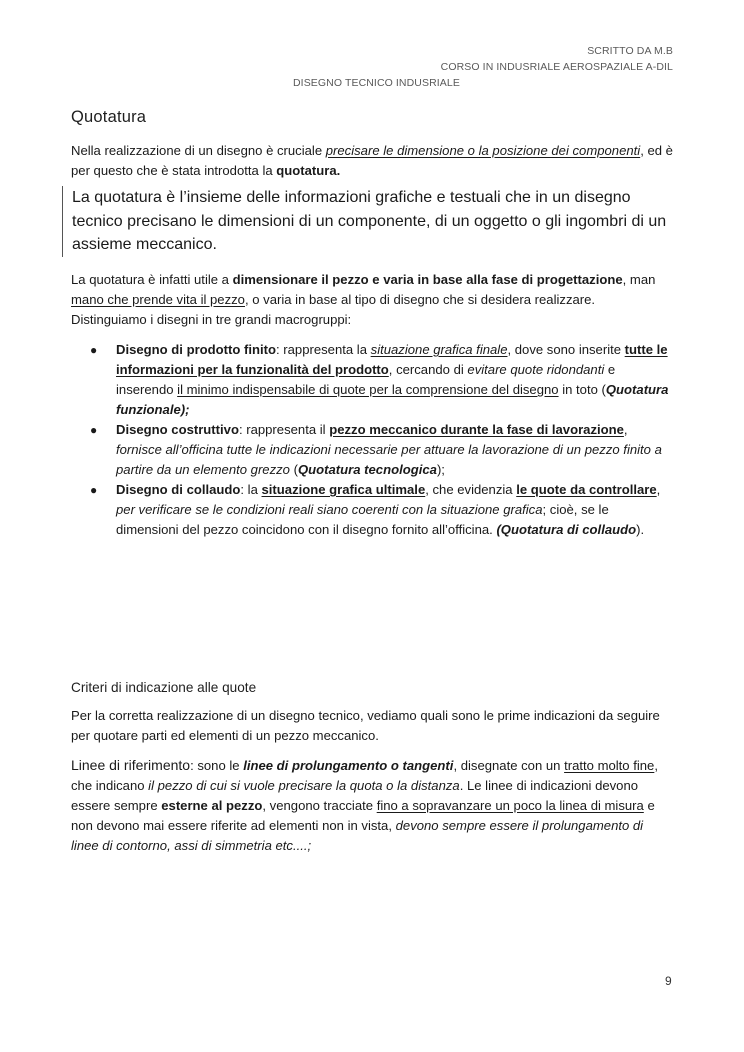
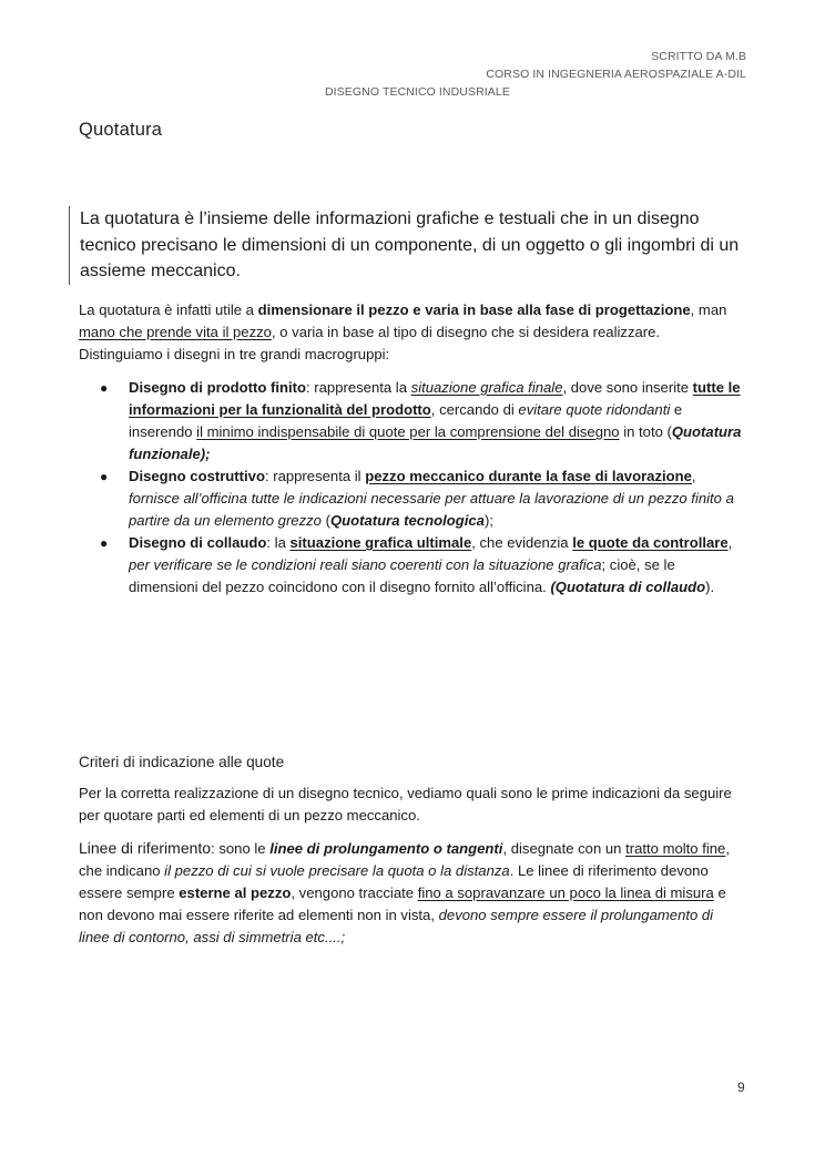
  SCRITTO DA M.B
- CORSO IN INDUSRIALE AEROSPAZIALE A-DIL
+ CORSO IN INGEGNERIA AEROSPAZIALE A-DIL
  DISEGNO TECNICO INDUSRIALE
  Quotatura
- Nella realizzazione di un disegno è cruciale precisare le dimensione o la posizione dei componenti, ed è per questo che è stata introdotta la quotatura.
  La quotatura è l’insieme delle informazioni grafiche e testuali che in un disegno tecnico precisano le dimensioni di un componente, di un oggetto o gli ingombri di un assieme meccanico.
  La quotatura è infatti utile a dimensionare il pezzo e varia in base alla fase di progettazione, man mano che prende vita il pezzo, o varia in base al tipo di disegno che si desidera realizzare. Distinguiamo i disegni in tre grandi macrogruppi:
  ●
  Disegno di prodotto finito: rappresenta la situazione grafica finale, dove sono inserite tutte le informazioni per la funzionalità del prodotto, cercando di evitare quote ridondanti e inserendo il minimo indispensabile di quote per la comprensione del disegno in toto (Quotatura funzionale);
  ●
  Disegno costruttivo: rappresenta il pezzo meccanico durante la fase di lavorazione, fornisce all’officina tutte le indicazioni necessarie per attuare la lavorazione di un pezzo finito a partire da un elemento grezzo (Quotatura tecnologica);
  ●
  Disegno di collaudo: la situazione grafica ultimale, che evidenzia le quote da controllare, per verificare se le condizioni reali siano coerenti con la situazione grafica; cioè, se le dimensioni del pezzo coincidono con il disegno fornito all’officina. (Quotatura di collaudo).
  Criteri di indicazione alle quote
  Per la corretta realizzazione di un disegno tecnico, vediamo quali sono le prime indicazioni da seguire per quotare parti ed elementi di un pezzo meccanico.
- Linee di riferimento: sono le linee di prolungamento o tangenti, disegnate con un tratto molto fine, che indicano il pezzo di cui si vuole precisare la quota o la distanza. Le linee di indicazioni devono essere sempre esterne al pezzo, vengono tracciate fino a sopravanzare un poco la linea di misura e non devono mai essere riferite ad elementi non in vista, devono sempre essere il prolungamento di linee di contorno, assi di simmetria etc....;
+ Linee di riferimento: sono le linee di prolungamento o tangenti, disegnate con un tratto molto fine, che indicano il pezzo di cui si vuole precisare la quota o la distanza. Le linee di riferimento devono essere sempre esterne al pezzo, vengono tracciate fino a sopravanzare un poco la linea di misura e non devono mai essere riferite ad elementi non in vista, devono sempre essere il prolungamento di linee di contorno, assi di simmetria etc....;
  9
